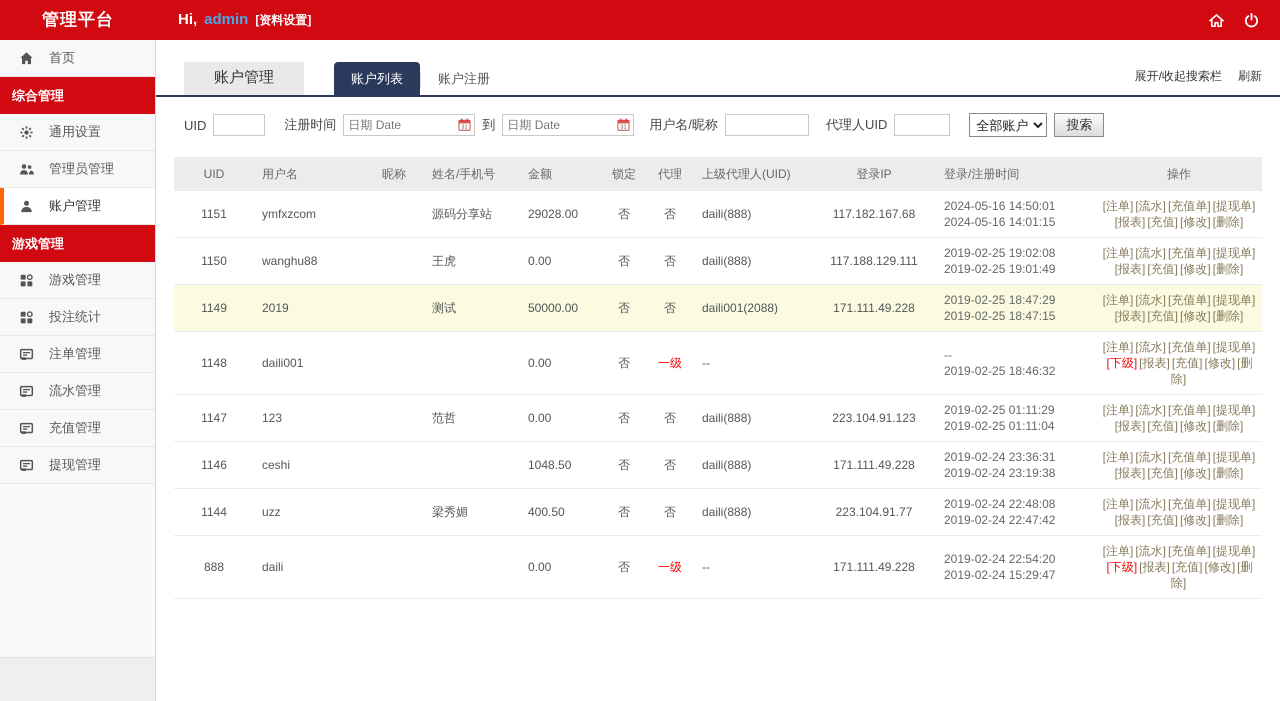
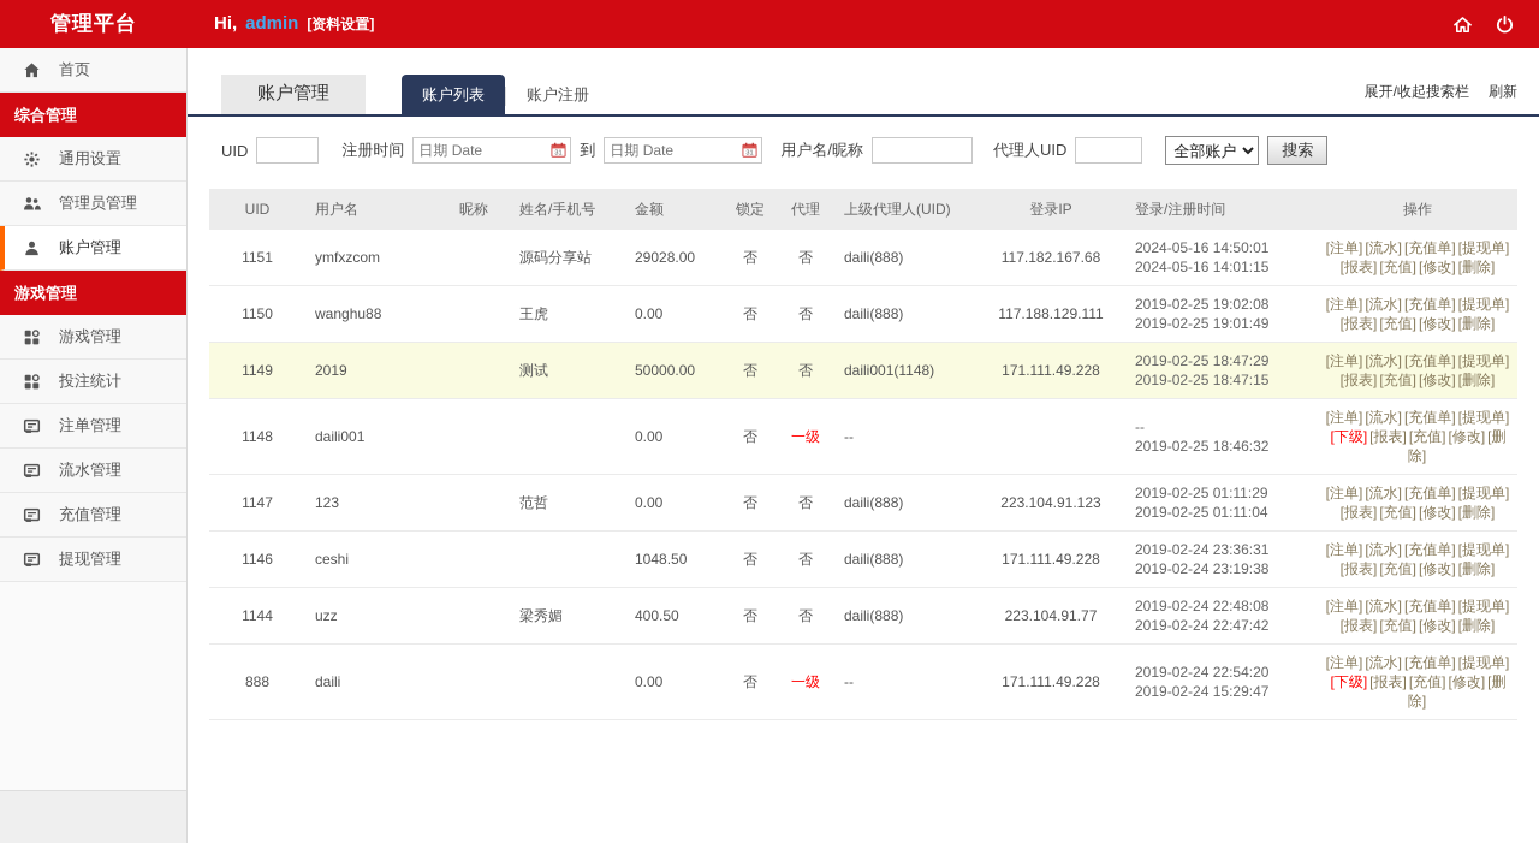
  管理平台
  Hi,
  admin
  [资料设置]
  首页
  综合管理
  通用设置
  管理员管理
  账户管理
  游戏管理
  游戏管理
  投注统计
  注单管理
  流水管理
  充值管理
  提现管理
  账户管理
  账户列表
  账户注册
  展开/收起搜索栏
  刷新
  UID
  注册时间
  日期 Date
  到
  日期 Date
  用户名/昵称
  代理人UID
  全部账户
  搜索
  UID	用户名	昵称	姓名/手机号	金额	锁定	代理	上级代理人(UID)	登录IP	登录/注册时间	操作
  1151	ymfxzcom		源码分享站	29028.00	否	否	daili(888)	117.182.167.68	2024-05-16 14:50:012024-05-16 14:01:15	[注单] [流水] [充值单] [提现单][报表] [充值] [修改] [删除]
  1150	wanghu88		王虎	0.00	否	否	daili(888)	117.188.129.111	2019-02-25 19:02:082019-02-25 19:01:49	[注单] [流水] [充值单] [提现单][报表] [充值] [修改] [删除]
- 1149	2019		测试	50000.00	否	否	daili001(2088)	171.111.49.228	2019-02-25 18:47:292019-02-25 18:47:15	[注单] [流水] [充值单] [提现单][报表] [充值] [修改] [删除]
+ 1149	2019		测试	50000.00	否	否	daili001(1148)	171.111.49.228	2019-02-25 18:47:292019-02-25 18:47:15	[注单] [流水] [充值单] [提现单][报表] [充值] [修改] [删除]
  1148	daili001			0.00	否	一级	--		--2019-02-25 18:46:32	[注单] [流水] [充值单] [提现单][下级] [报表] [充值] [修改] [删除]
  1147	123		范哲	0.00	否	否	daili(888)	223.104.91.123	2019-02-25 01:11:292019-02-25 01:11:04	[注单] [流水] [充值单] [提现单][报表] [充值] [修改] [删除]
  1146	ceshi			1048.50	否	否	daili(888)	171.111.49.228	2019-02-24 23:36:312019-02-24 23:19:38	[注单] [流水] [充值单] [提现单][报表] [充值] [修改] [删除]
  1144	uzz		梁秀媚	400.50	否	否	daili(888)	223.104.91.77	2019-02-24 22:48:082019-02-24 22:47:42	[注单] [流水] [充值单] [提现单][报表] [充值] [修改] [删除]
  888	daili			0.00	否	一级	--	171.111.49.228	2019-02-24 22:54:202019-02-24 15:29:47	[注单] [流水] [充值单] [提现单][下级] [报表] [充值] [修改] [删除]
